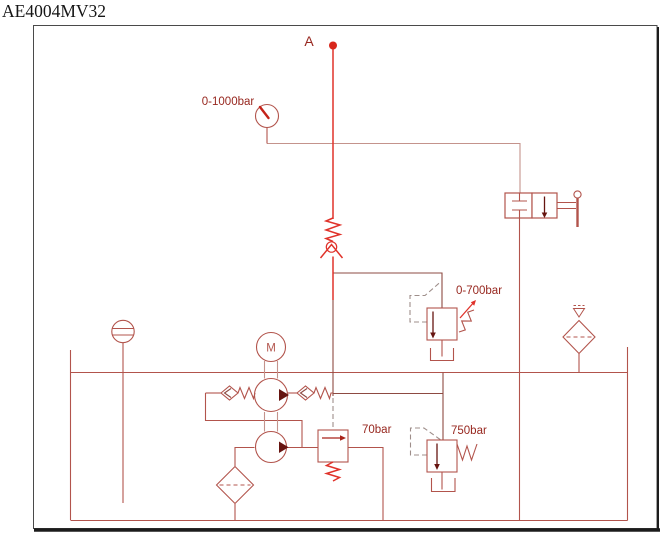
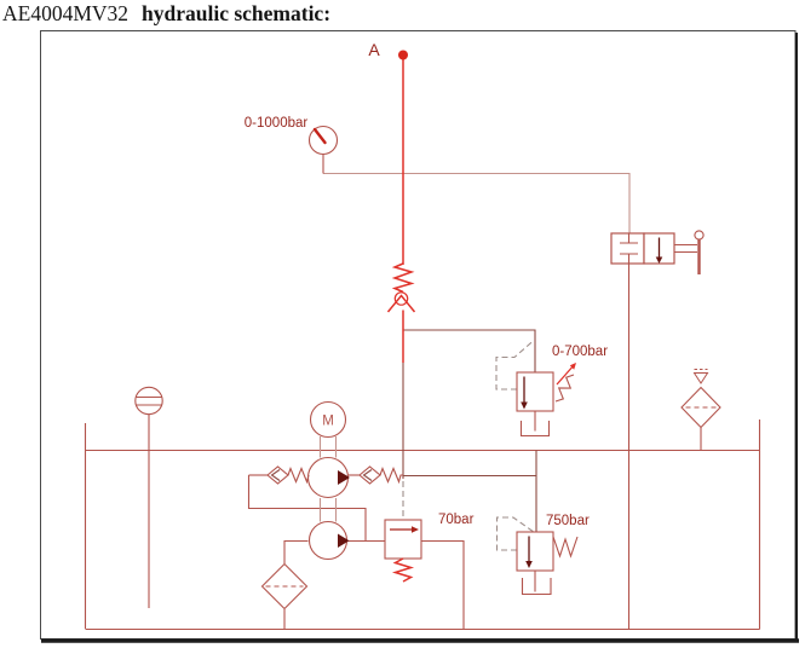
  AE4004MV32
+ hydraulic schematic:
  A
  0-1000bar
  0-700bar
  750bar
  70bar
  M
